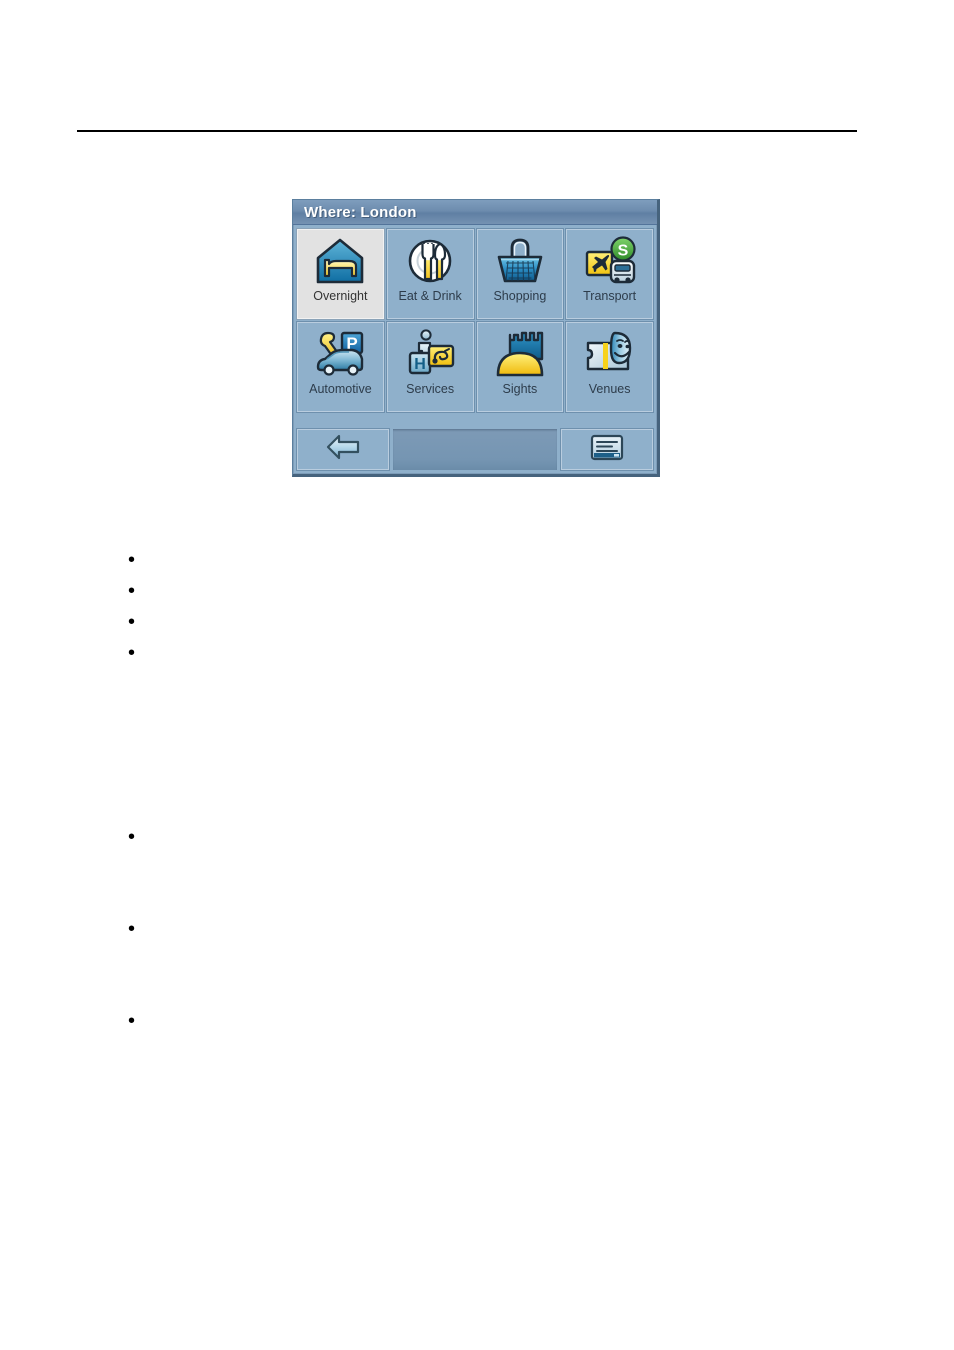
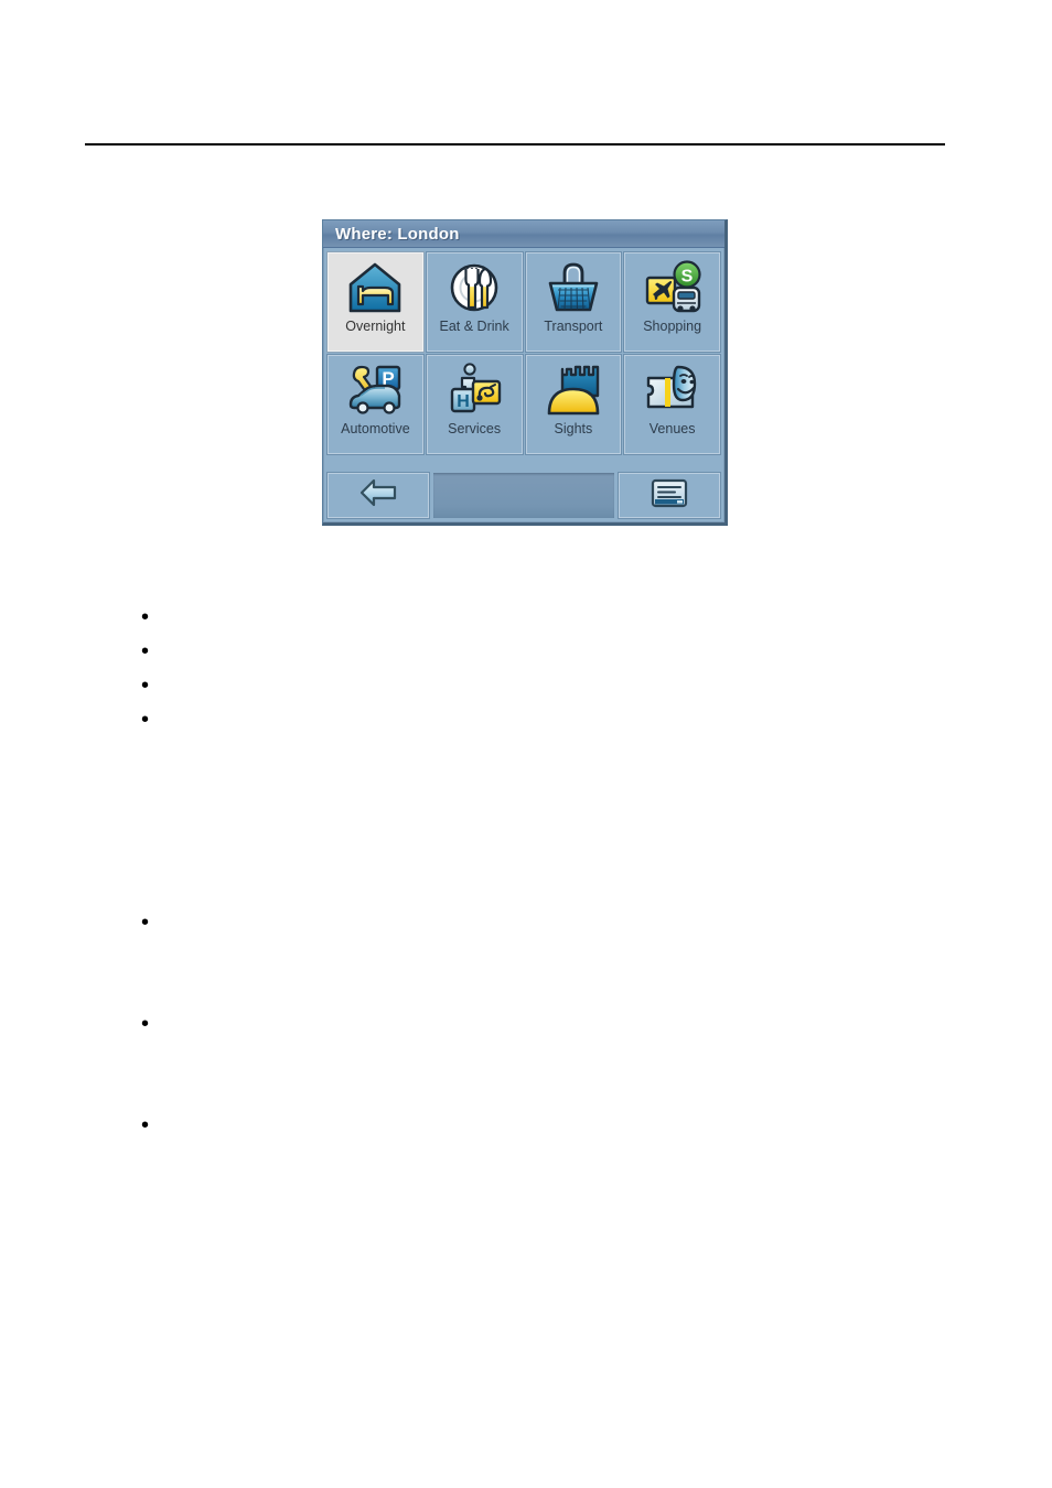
  Where: London
  Overnight
  Eat & Drink
- Shopping
+ Transport
  S
- Transport
+ Shopping
  P
  Automotive
  H
  Services
  Sights
  Venues
